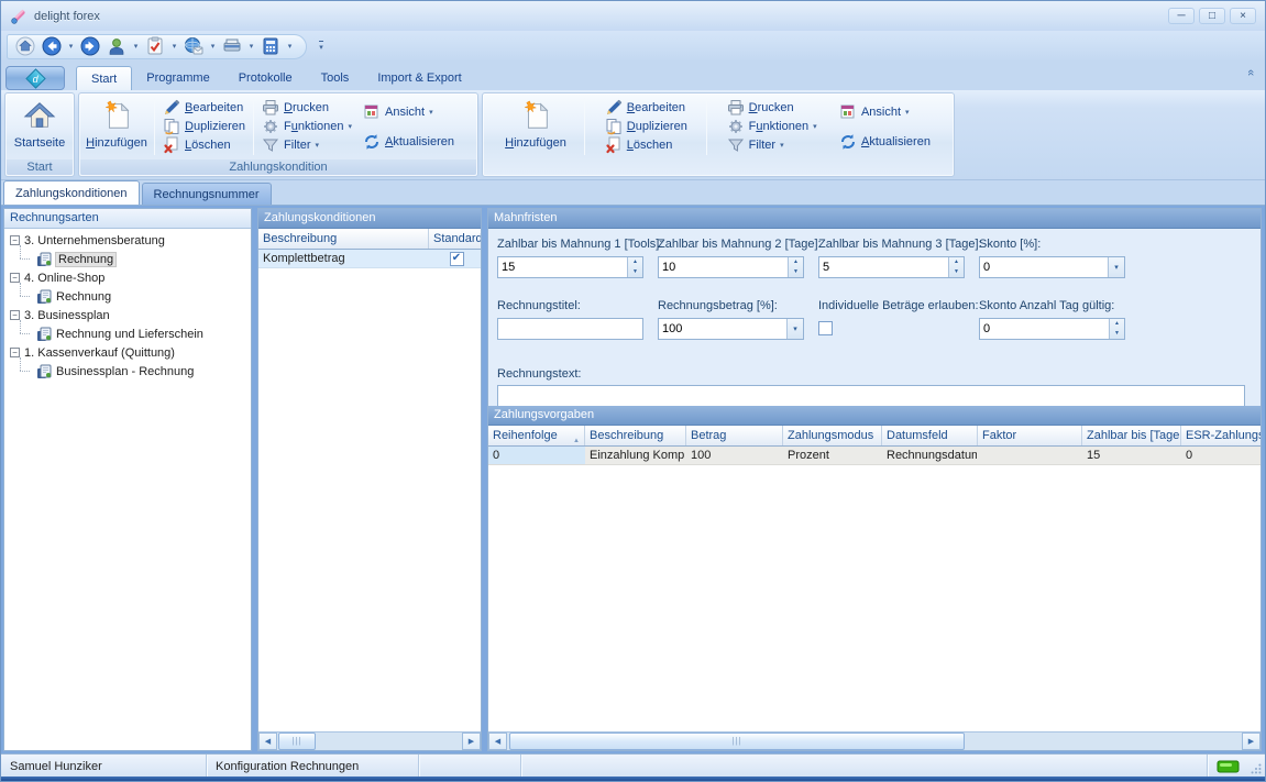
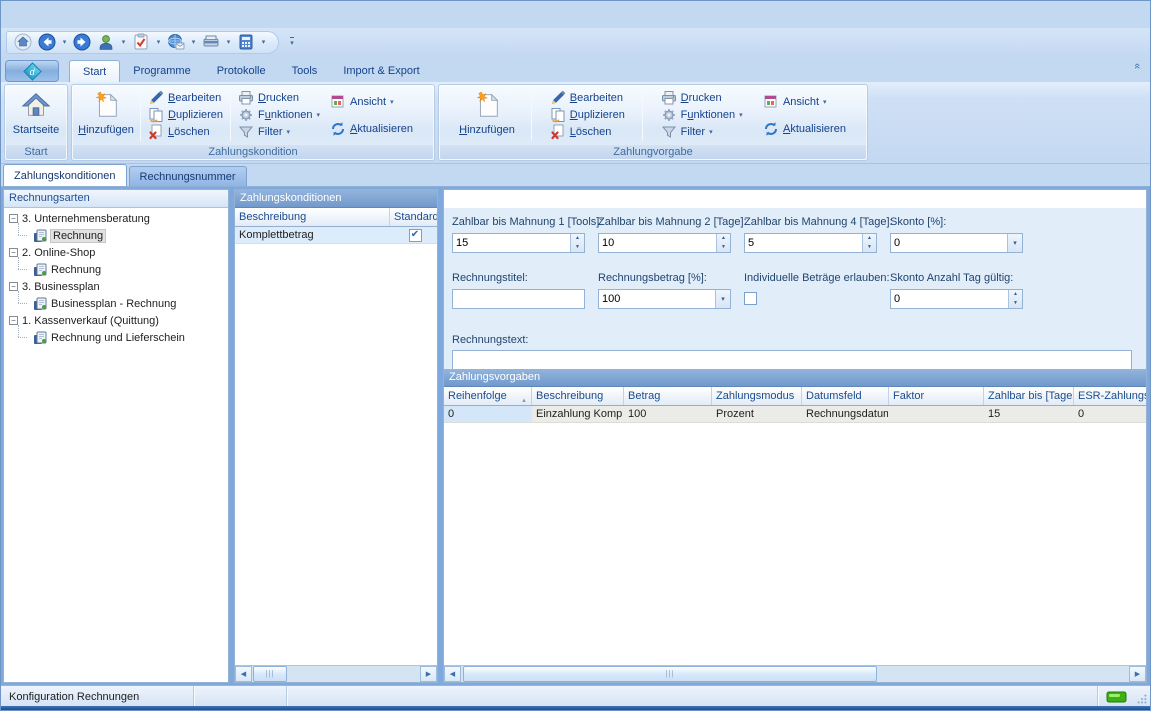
- delight forex
- ─
- □
- ×
  Start
  Programme
  Protokolle
  Tools
  Import & Export
  Startseite
  Start
  Hinzufügen
  Bearbeiten
  Duplizieren
  Löschen
  Drucken
  Funktionen
  Filter
  Ansicht
  Aktualisieren
  Zahlungskondition
  Hinzufügen
  Bearbeiten
  Duplizieren
  Löschen
  Drucken
  Funktionen
  Filter
  Ansicht
  Aktualisieren
+ Zahlungvorgabe
  Zahlungskonditionen
  Rechnungsnummer
  Rechnungsarten
  −
  3. Unternehmensberatung
  Rechnung
  −
- 4. Online-Shop
+ 2. Online-Shop
  Rechnung
  −
  3. Businessplan
- Rechnung und Lieferschein
+ Businessplan - Rechnung
  −
  1. Kassenverkauf (Quittung)
- Businessplan - Rechnung
+ Rechnung und Lieferschein
  Zahlungskonditionen
  Beschreibung
  Standard
  Komplettbetrag
  ✔
- Mahnfristen
  Zahlbar bis Mahnung 1 [Tools]:
  Zahlbar bis Mahnung 2 [Tage]:
- Zahlbar bis Mahnung 3 [Tage]:
+ Zahlbar bis Mahnung 4 [Tage]:
  Skonto [%]:
  15
  10
  5
  0
  Rechnungstitel:
  Rechnungsbetrag [%]:
  Individuelle Beträge erlauben:
  Skonto Anzahl Tag gültig:
  100
  0
  Rechnungstext:
  Zahlungsvorgaben
  Reihenfolge
  Beschreibung
  Betrag
  Zahlungsmodus
  Datumsfeld
  Faktor
  Zahlbar bis [Tage
  ESR-Zahlung
  0
  Einzahlung Kompl
  100
  Prozent
  Rechnungsdatum
  15
  0
- Samuel Hunziker
  Konfiguration Rechnungen
